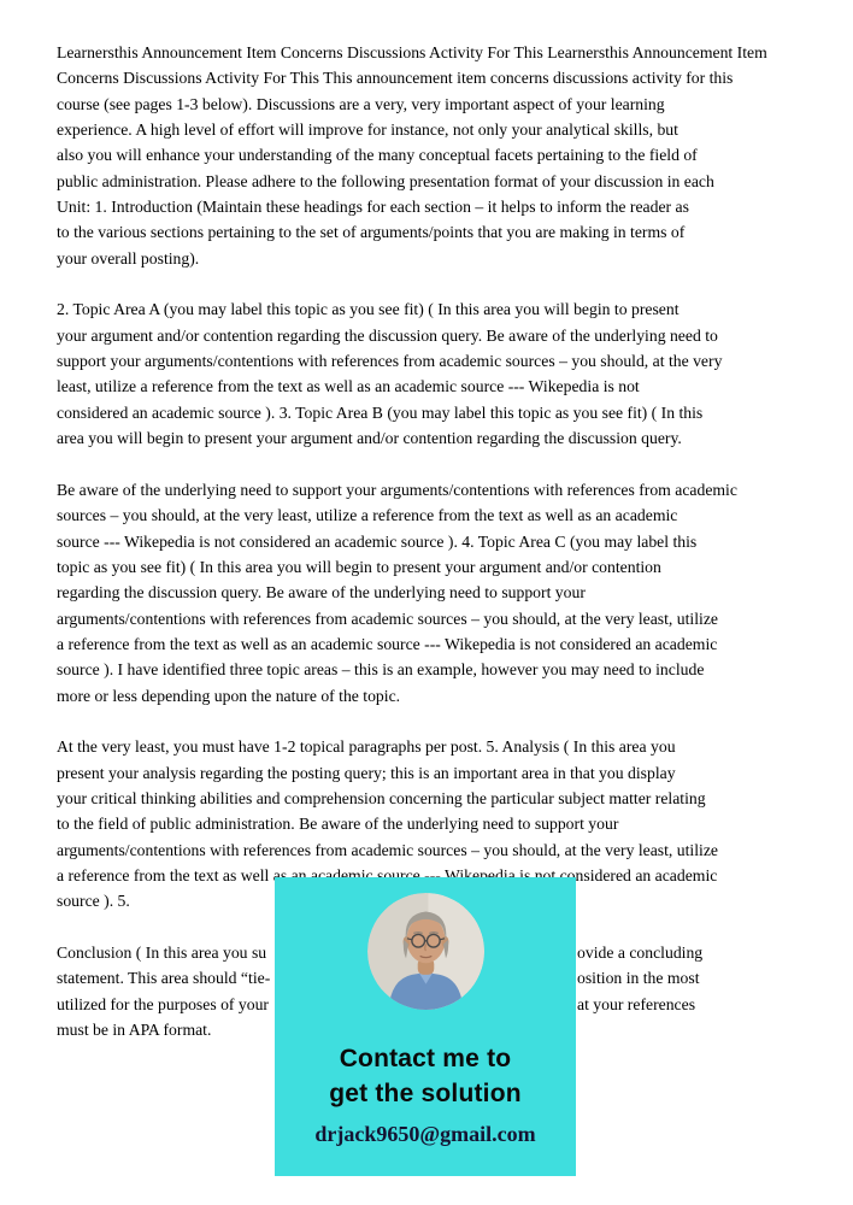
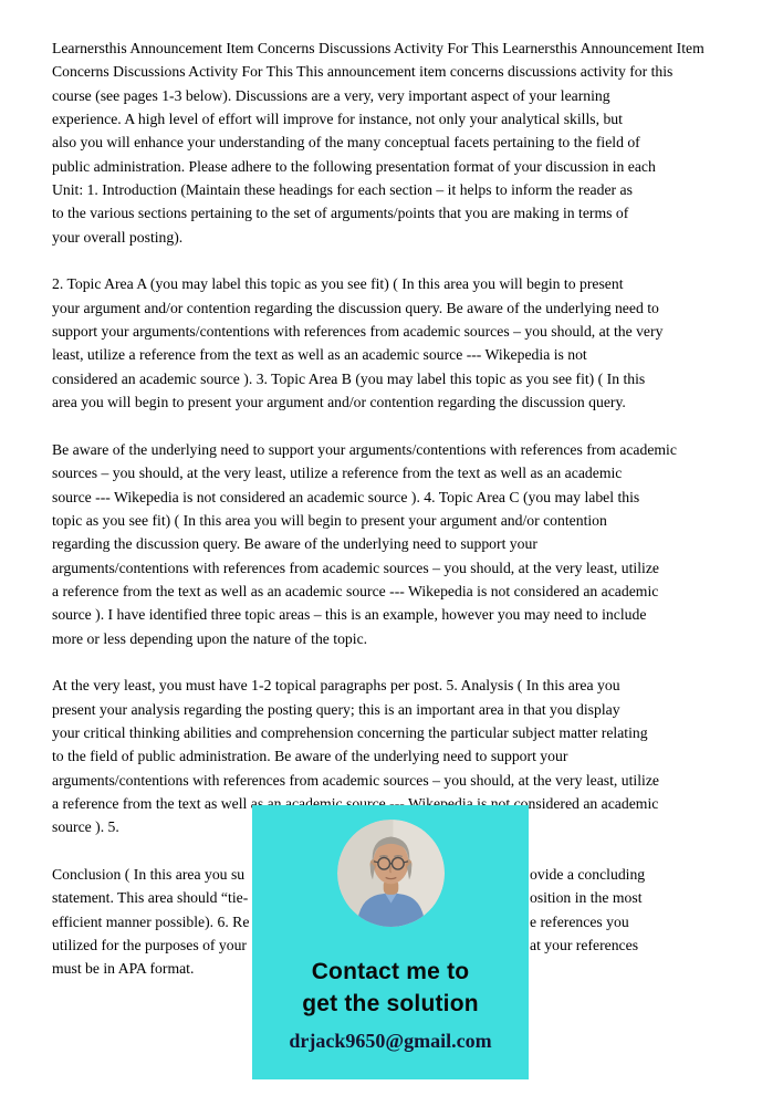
  Learnersthis Announcement Item Concerns Discussions Activity For This Learnersthis Announcement Item
  Concerns Discussions Activity For This This announcement item concerns discussions activity for this
  course (see pages 1-3 below). Discussions are a very, very important aspect of your learning
  experience. A high level of effort will improve for instance, not only your analytical skills, but
  also you will enhance your understanding of the many conceptual facets pertaining to the field of
  public administration. Please adhere to the following presentation format of your discussion in each
  Unit: 1. Introduction (Maintain these headings for each section – it helps to inform the reader as
  to the various sections pertaining to the set of arguments/points that you are making in terms of
  your overall posting).
  2. Topic Area A (you may label this topic as you see fit) ( In this area you will begin to present
  your argument and/or contention regarding the discussion query. Be aware of the underlying need to
  support your arguments/contentions with references from academic sources – you should, at the very
  least, utilize a reference from the text as well as an academic source --- Wikepedia is not
  considered an academic source ). 3. Topic Area B (you may label this topic as you see fit) ( In this
  area you will begin to present your argument and/or contention regarding the discussion query.
  Be aware of the underlying need to support your arguments/contentions with references from academic
  sources – you should, at the very least, utilize a reference from the text as well as an academic
  source --- Wikepedia is not considered an academic source ). 4. Topic Area C (you may label this
  topic as you see fit) ( In this area you will begin to present your argument and/or contention
  regarding the discussion query. Be aware of the underlying need to support your
  arguments/contentions with references from academic sources – you should, at the very least, utilize
  a reference from the text as well as an academic source --- Wikepedia is not considered an academic
  source ). I have identified three topic areas – this is an example, however you may need to include
  more or less depending upon the nature of the topic.
  At the very least, you must have 1-2 topical paragraphs per post. 5. Analysis ( In this area you
  present your analysis regarding the posting query; this is an important area in that you display
  your critical thinking abilities and comprehension concerning the particular subject matter relating
  to the field of public administration. Be aware of the underlying need to support your
  arguments/contentions with references from academic sources – you should, at the very least, utilize
  a reference from the text as well as an academic source --- Wikepedia is not considered an academic
  source ). 5.
  Conclusion ( In this area you su
  ovide a concluding
  statement. This area should “tie-
  osition in the most
+ efficient manner possible). 6. Re
+ e references you
  utilized for the purposes of your
  at your references
  must be in APA format.
  Contact me to
  get the solution
  drjack9650@gmail.com
